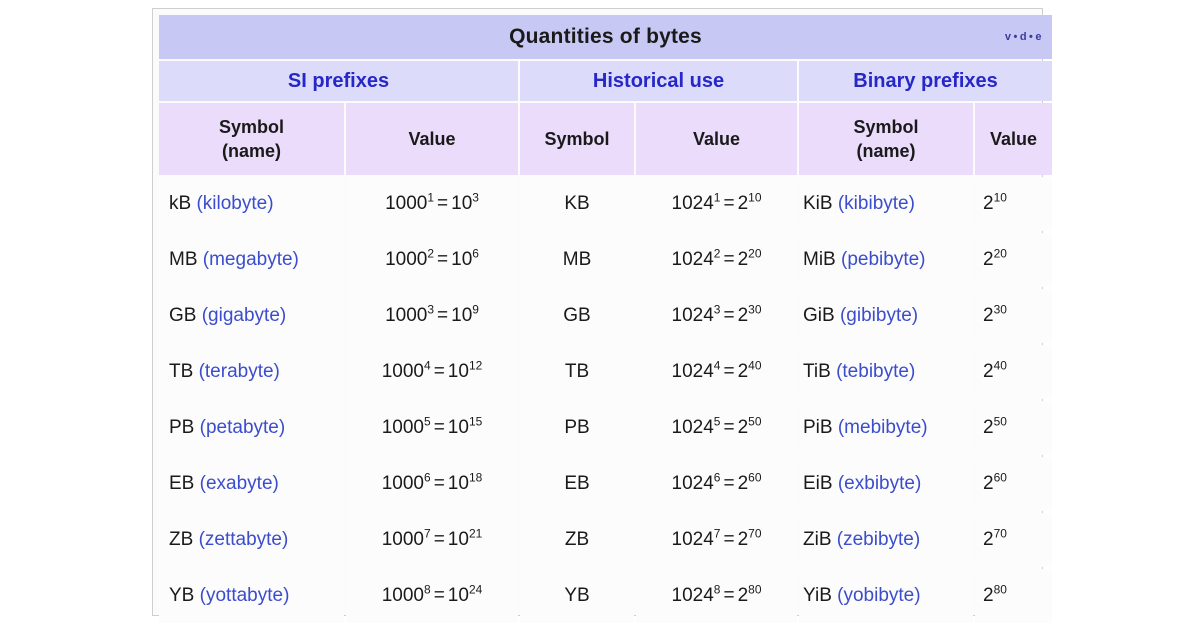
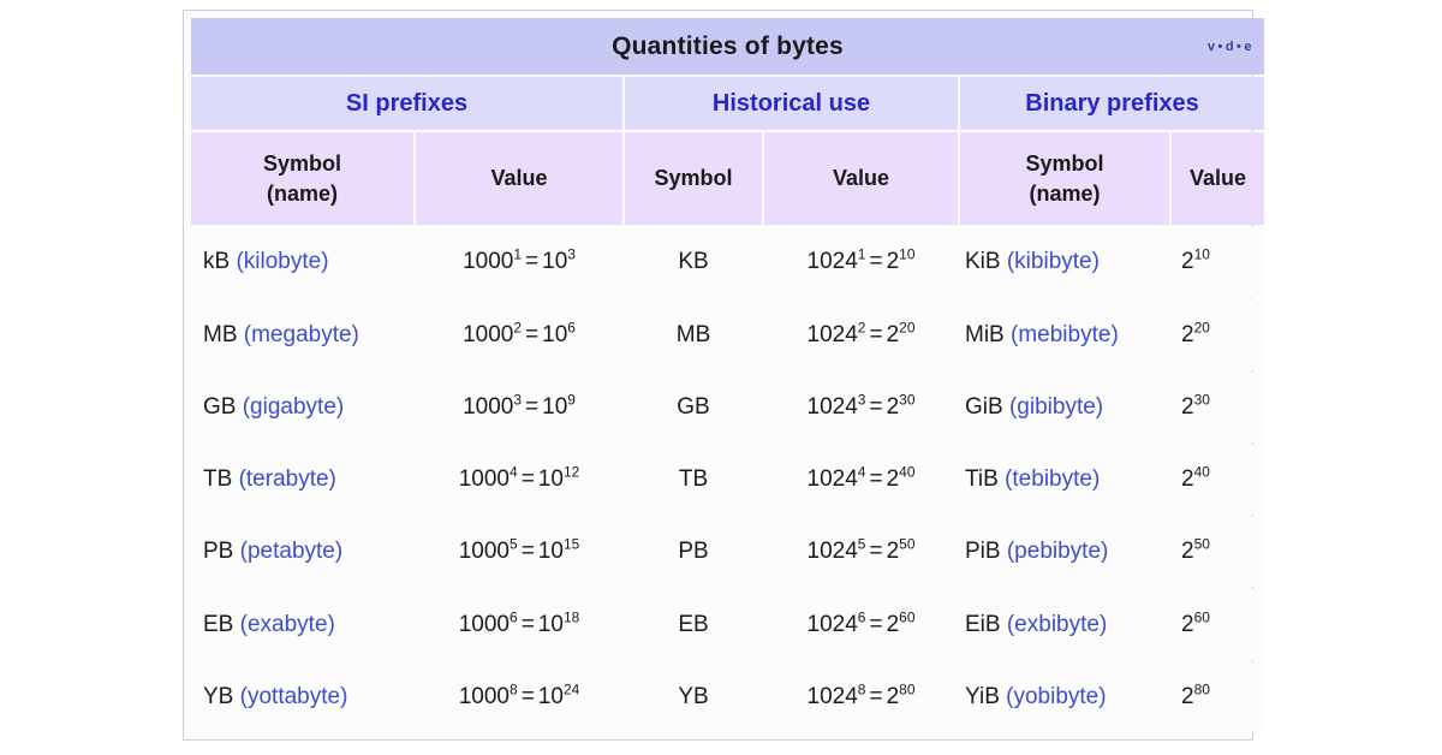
  Quantities of bytes v • d • e
  SI prefixes	Historical use	Binary prefixes
  Symbol (name)	Value	Symbol	Value	Symbol (name)	Value
  kB (kilobyte)	10001 = 103	KB	10241 = 210	KiB (kibibyte)	210
- MB (megabyte)	10002 = 106	MB	10242 = 220	MiB (pebibyte)	220
+ MB (megabyte)	10002 = 106	MB	10242 = 220	MiB (mebibyte)	220
  GB (gigabyte)	10003 = 109	GB	10243 = 230	GiB (gibibyte)	230
  TB (terabyte)	10004 = 1012	TB	10244 = 240	TiB (tebibyte)	240
- PB (petabyte)	10005 = 1015	PB	10245 = 250	PiB (mebibyte)	250
+ PB (petabyte)	10005 = 1015	PB	10245 = 250	PiB (pebibyte)	250
  EB (exabyte)	10006 = 1018	EB	10246 = 260	EiB (exbibyte)	260
- ZB (zettabyte)	10007 = 1021	ZB	10247 = 270	ZiB (zebibyte)	270
  YB (yottabyte)	10008 = 1024	YB	10248 = 280	YiB (yobibyte)	280
